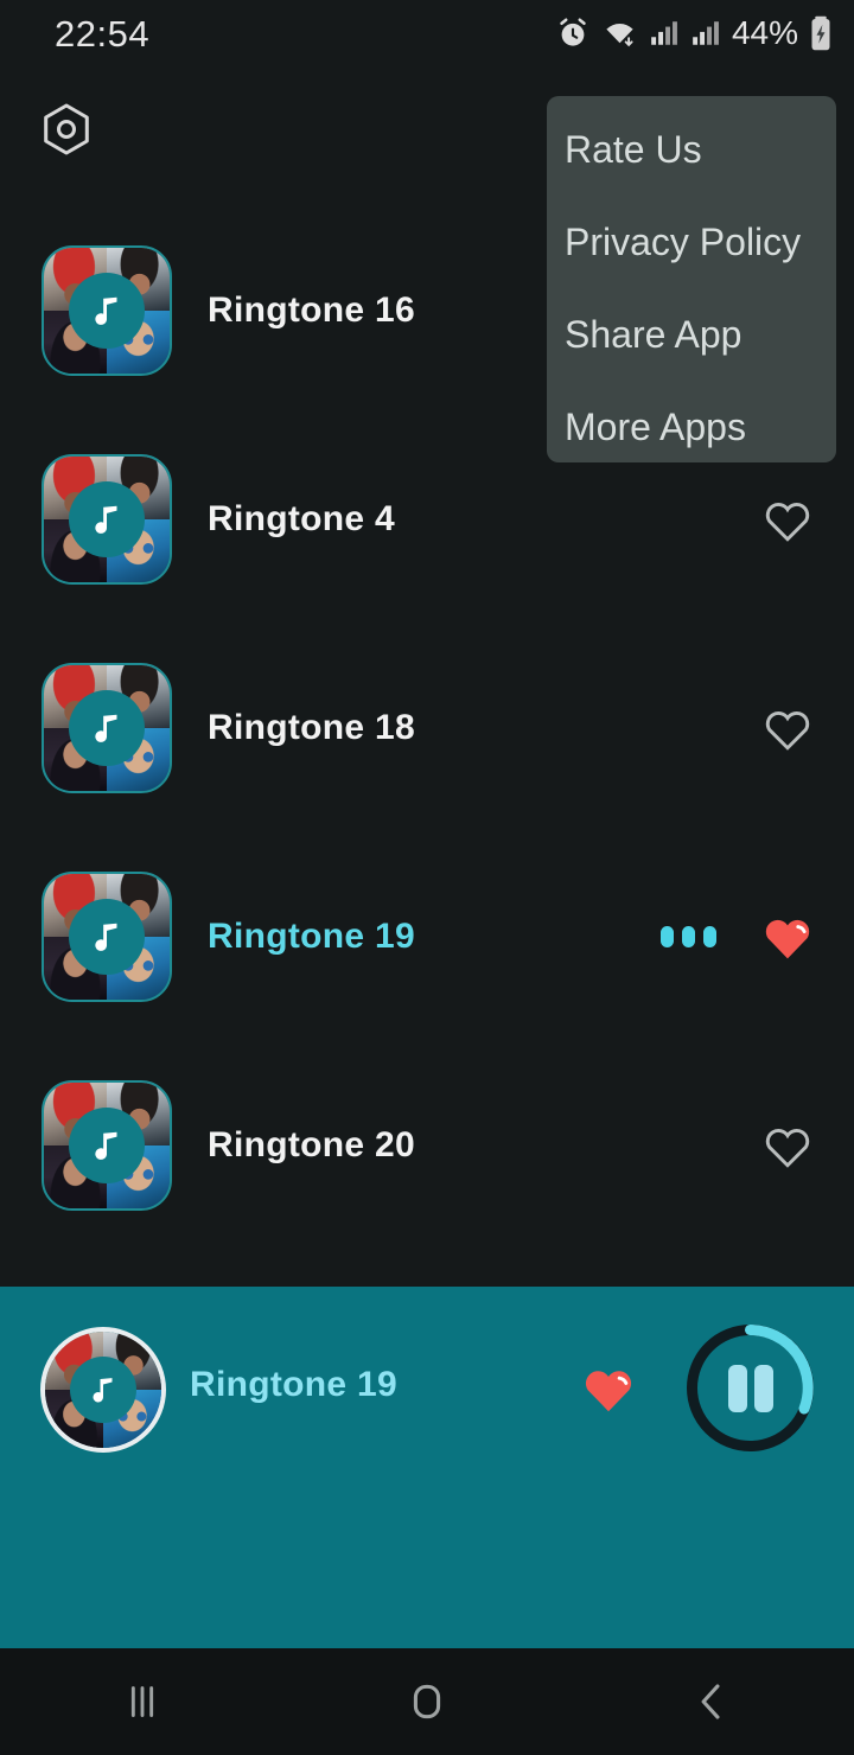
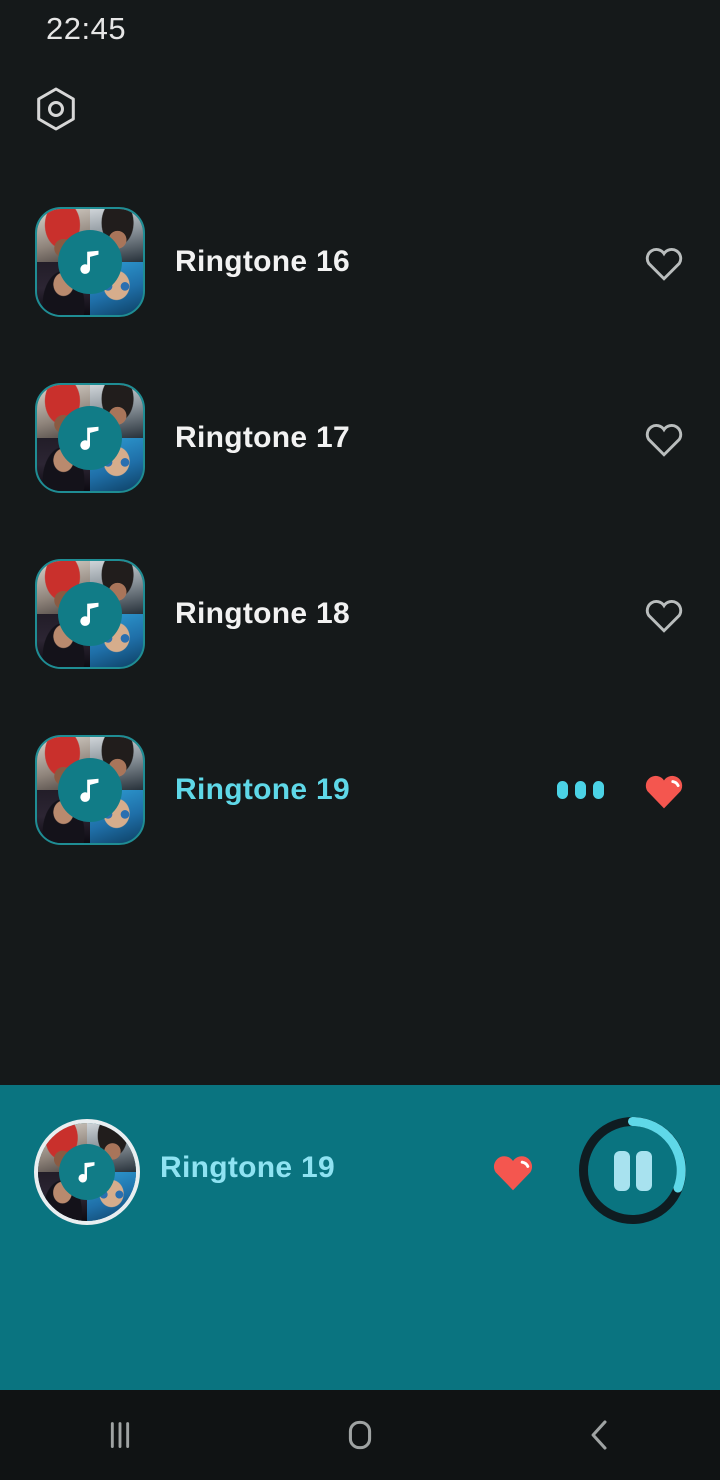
- 22:54
+ 22:45
- 44%
- Rate Us
- Privacy Policy
- Share App
- More Apps
  Ringtone 16
- Ringtone 4
+ Ringtone 17
  Ringtone 18
  Ringtone 19
- Ringtone 20
  Ringtone 19
